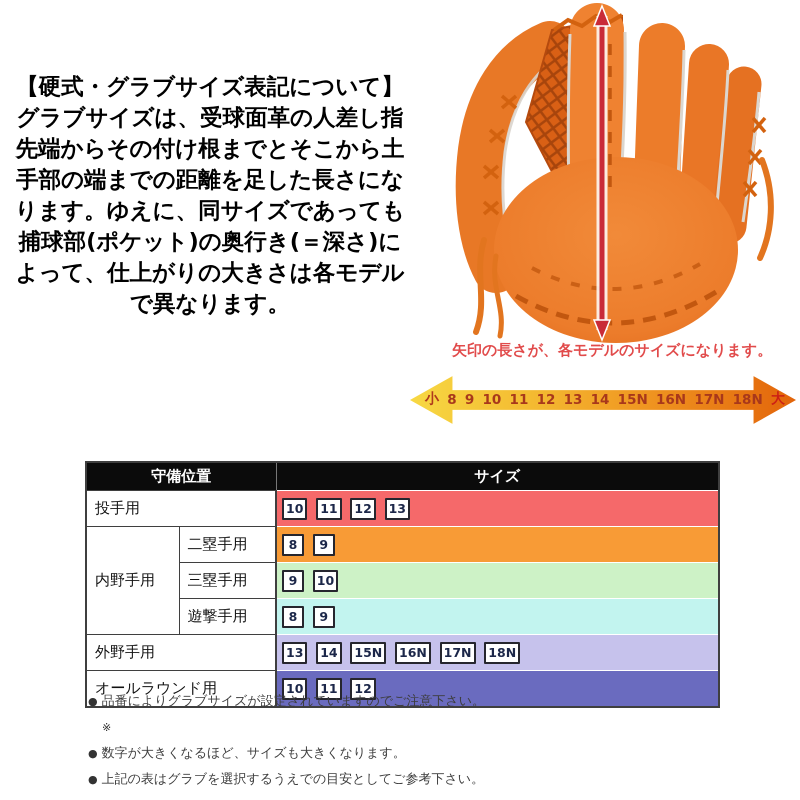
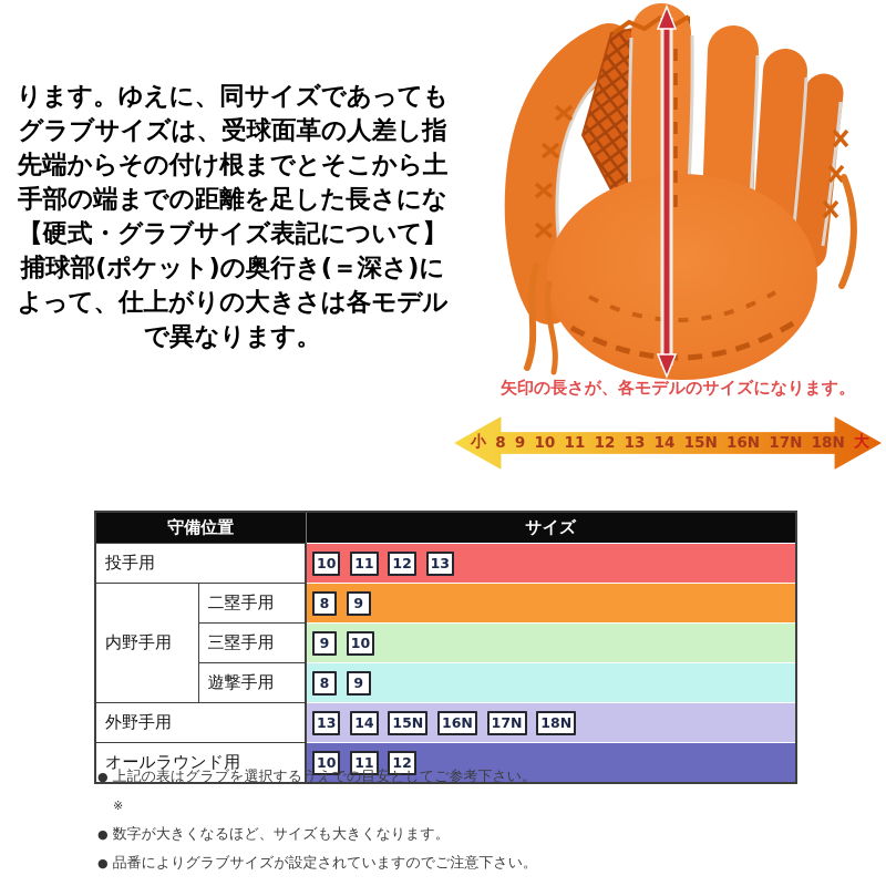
- 【硬式・グラブサイズ表記について】
+ ります。ゆえに、同サイズであっても
  グラブサイズは、受球面革の人差し指
  先端からその付け根までとそこから土
  手部の端までの距離を足した長さにな
- ります。ゆえに、同サイズであっても
+ 【硬式・グラブサイズ表記について】
  捕球部(ポケット)の奥行き(＝深さ)に
  よって、仕上がりの大きさは各モデル
  で異なります。
  矢印の長さが、各モデルのサイズになります。
  小
  8
  9
  10
  11
  12
  13
  14
  15N
  16N
  17N
  18N
  大
  守備位置	サイズ
  投手用	10 11 12 13
  内野手用	二塁手用	8 9
  三塁手用	9 10
  遊撃手用	8 9
  外野手用	13 14 15N 16N 17N 18N
  オールラウンド用	10 11 12
  ●
- 品番によりグラブサイズが設定されていますのでご注意下さい。
+ 上記の表はグラブを選択するうえでの目安としてご参考下さい。
  ※
  ●
  数字が大きくなるほど、サイズも大きくなります。
  ●
- 上記の表はグラブを選択するうえでの目安としてご参考下さい。
+ 品番によりグラブサイズが設定されていますのでご注意下さい。
